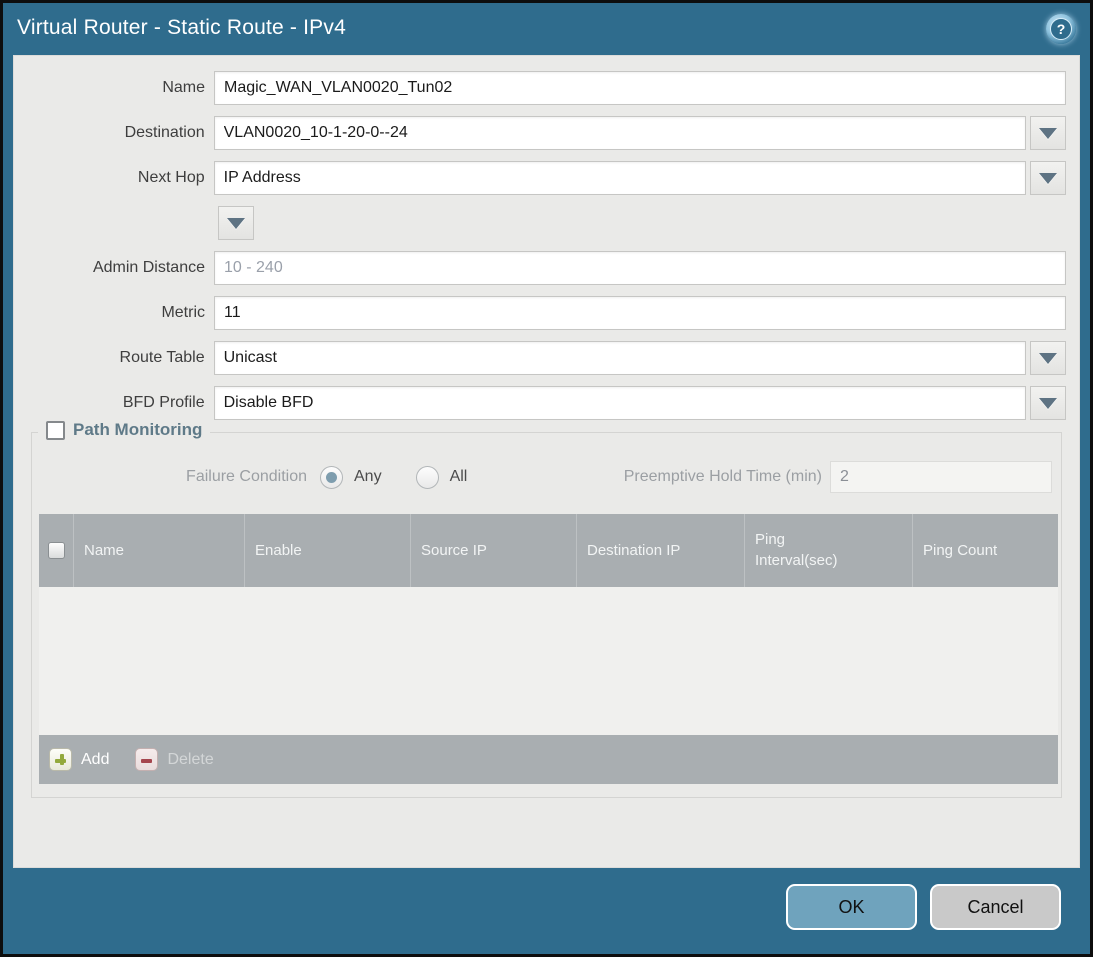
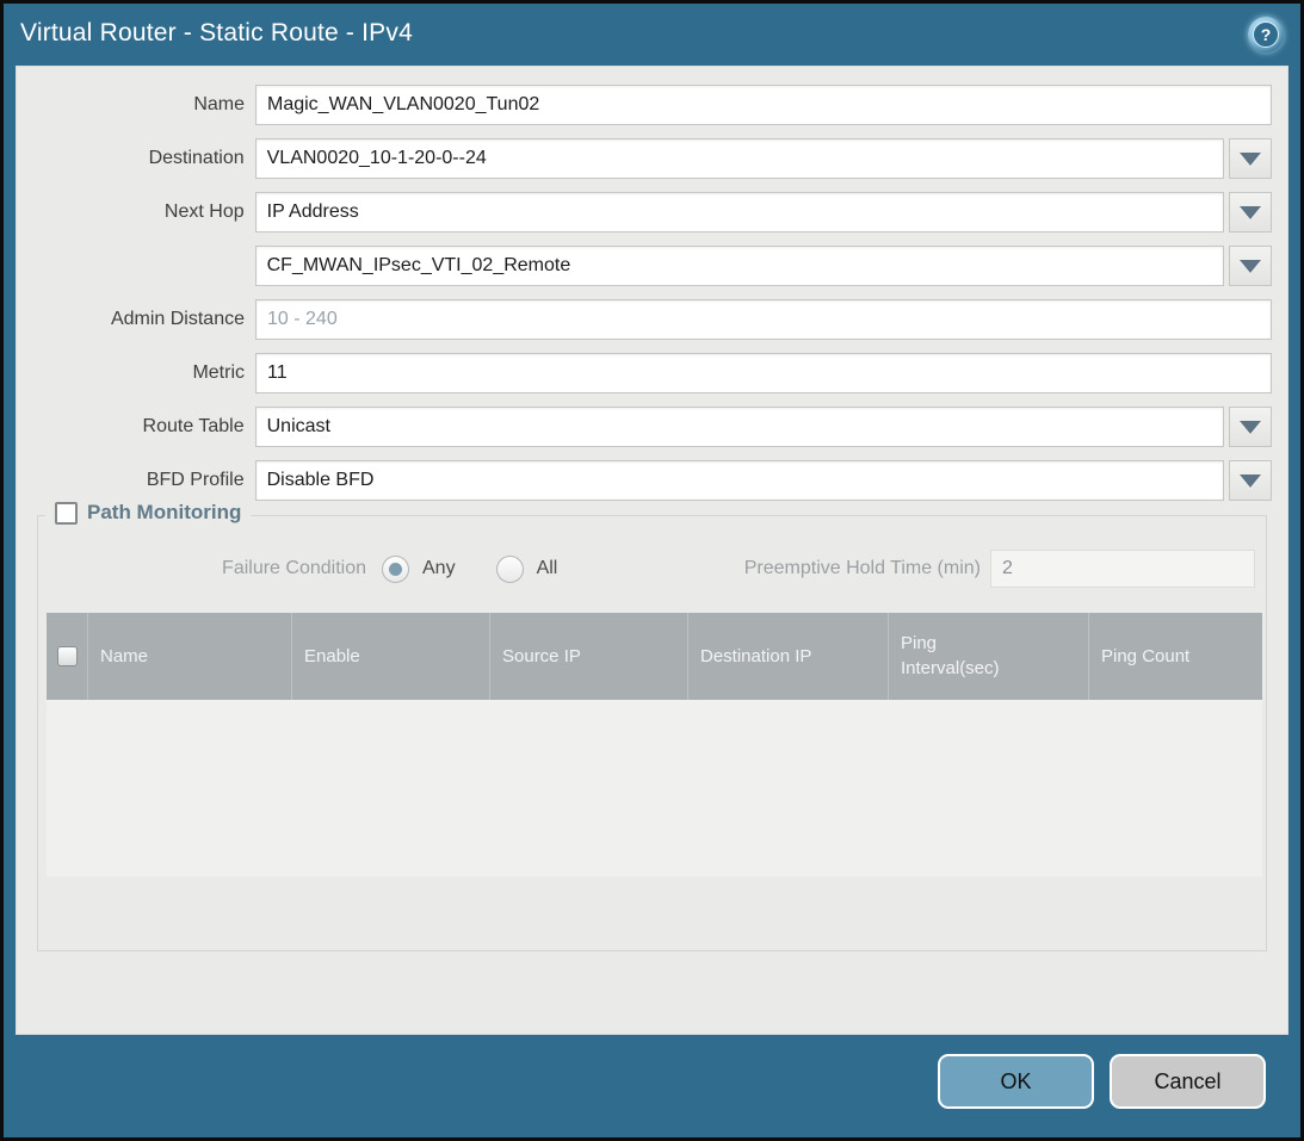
  Virtual Router - Static Route - IPv4
  ?
  Name
  Magic_WAN_VLAN0020_Tun02
  Destination
  VLAN0020_10-1-20-0--24
  Next Hop
  IP Address
+ CF_MWAN_IPsec_VTI_02_Remote
  Admin Distance
  10 - 240
  Metric
  11
  Route Table
  Unicast
  BFD Profile
  Disable BFD
  Path Monitoring
  Failure Condition
  Any
  All
  Preemptive Hold Time (min)
  2
  Name
  Enable
  Source IP
  Destination IP
  Ping Interval(sec)
  Ping Count
- Add
- Delete
  OK
  Cancel
